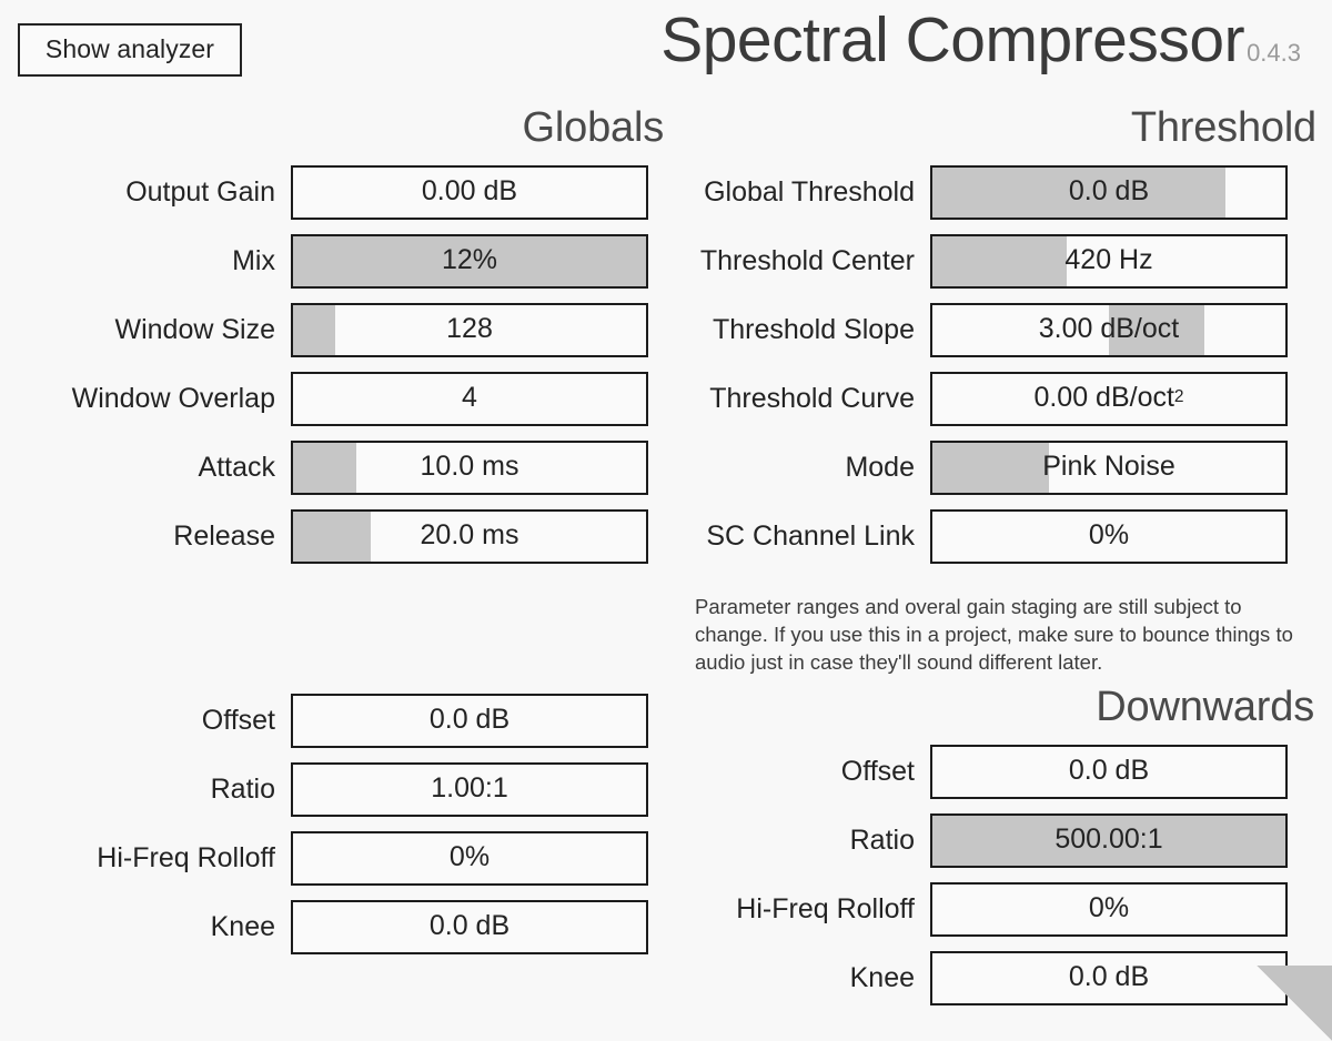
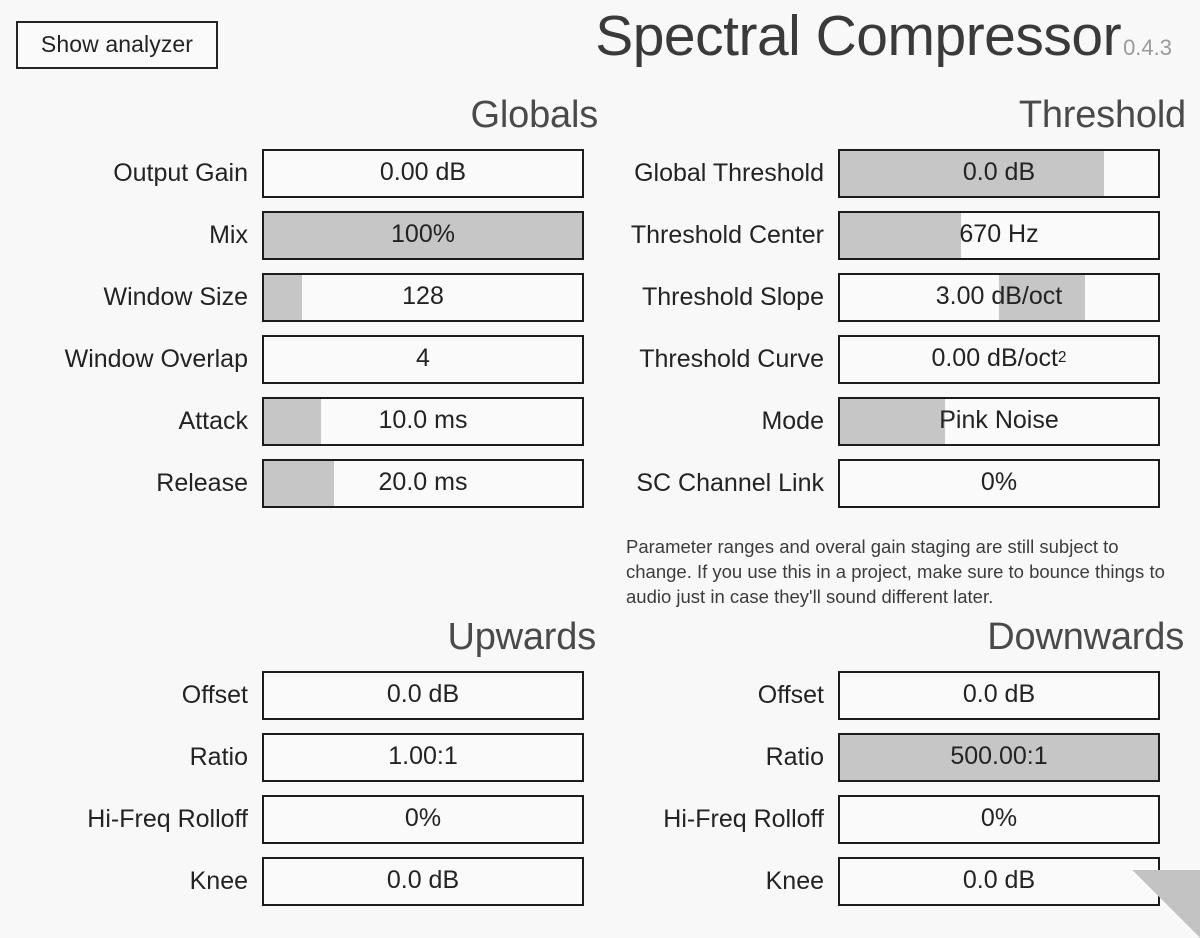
  Show analyzer
  Spectral Compressor
  0.4.3
  Globals
  Output Gain
  0.00 dB
  Mix
- 12%
+ 100%
  Window Size
  128
  Window Overlap
  4
  Attack
  10.0 ms
  Release
  20.0 ms
  Threshold
  Global Threshold
  0.0 dB
  Threshold Center
- 420 Hz
+ 670 Hz
  Threshold Slope
  3.00 dB/oct
  Threshold Curve
  0.00 dB/oct
  2
  Mode
  Pink Noise
  SC Channel Link
  0%
  Parameter ranges and overal gain staging are still subject to change. If you use this in a project, make sure to bounce things to audio just in case they'll sound different later.
+ Upwards
  Offset
  0.0 dB
  Ratio
  1.00:1
  Hi-Freq Rolloff
  0%
  Knee
  0.0 dB
  Downwards
  Offset
  0.0 dB
  Ratio
  500.00:1
  Hi-Freq Rolloff
  0%
  Knee
  0.0 dB
